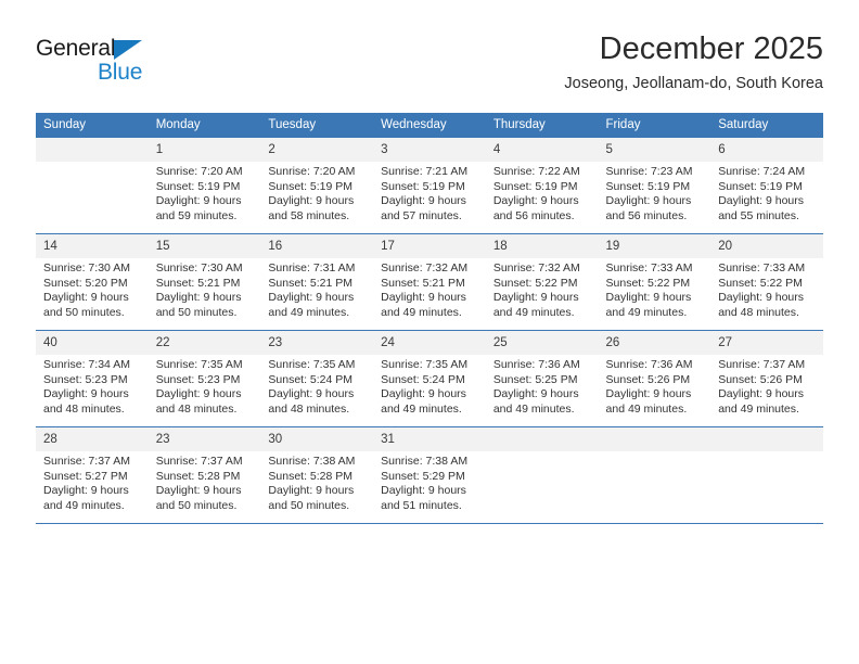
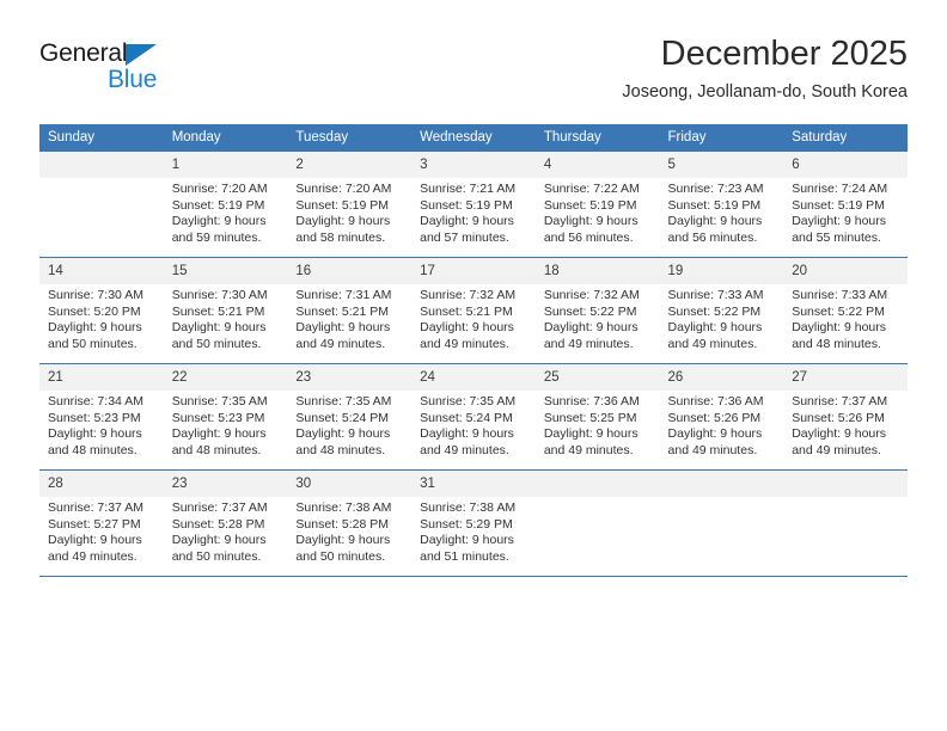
  General
  Blue
  December 2025
  Joseong, Jeollanam-do, South Korea
  Sunday	Monday	Tuesday	Wednesday	Thursday	Friday	Saturday
  	1Sunrise: 7:20 AMSunset: 5:19 PMDaylight: 9 hoursand 59 minutes.	2Sunrise: 7:20 AMSunset: 5:19 PMDaylight: 9 hoursand 58 minutes.	3Sunrise: 7:21 AMSunset: 5:19 PMDaylight: 9 hoursand 57 minutes.	4Sunrise: 7:22 AMSunset: 5:19 PMDaylight: 9 hoursand 56 minutes.	5Sunrise: 7:23 AMSunset: 5:19 PMDaylight: 9 hoursand 56 minutes.	6Sunrise: 7:24 AMSunset: 5:19 PMDaylight: 9 hoursand 55 minutes.
  14Sunrise: 7:30 AMSunset: 5:20 PMDaylight: 9 hoursand 50 minutes.	15Sunrise: 7:30 AMSunset: 5:21 PMDaylight: 9 hoursand 50 minutes.	16Sunrise: 7:31 AMSunset: 5:21 PMDaylight: 9 hoursand 49 minutes.	17Sunrise: 7:32 AMSunset: 5:21 PMDaylight: 9 hoursand 49 minutes.	18Sunrise: 7:32 AMSunset: 5:22 PMDaylight: 9 hoursand 49 minutes.	19Sunrise: 7:33 AMSunset: 5:22 PMDaylight: 9 hoursand 49 minutes.	20Sunrise: 7:33 AMSunset: 5:22 PMDaylight: 9 hoursand 48 minutes.
- 40Sunrise: 7:34 AMSunset: 5:23 PMDaylight: 9 hoursand 48 minutes.	22Sunrise: 7:35 AMSunset: 5:23 PMDaylight: 9 hoursand 48 minutes.	23Sunrise: 7:35 AMSunset: 5:24 PMDaylight: 9 hoursand 48 minutes.	24Sunrise: 7:35 AMSunset: 5:24 PMDaylight: 9 hoursand 49 minutes.	25Sunrise: 7:36 AMSunset: 5:25 PMDaylight: 9 hoursand 49 minutes.	26Sunrise: 7:36 AMSunset: 5:26 PMDaylight: 9 hoursand 49 minutes.	27Sunrise: 7:37 AMSunset: 5:26 PMDaylight: 9 hoursand 49 minutes.
+ 21Sunrise: 7:34 AMSunset: 5:23 PMDaylight: 9 hoursand 48 minutes.	22Sunrise: 7:35 AMSunset: 5:23 PMDaylight: 9 hoursand 48 minutes.	23Sunrise: 7:35 AMSunset: 5:24 PMDaylight: 9 hoursand 48 minutes.	24Sunrise: 7:35 AMSunset: 5:24 PMDaylight: 9 hoursand 49 minutes.	25Sunrise: 7:36 AMSunset: 5:25 PMDaylight: 9 hoursand 49 minutes.	26Sunrise: 7:36 AMSunset: 5:26 PMDaylight: 9 hoursand 49 minutes.	27Sunrise: 7:37 AMSunset: 5:26 PMDaylight: 9 hoursand 49 minutes.
  28Sunrise: 7:37 AMSunset: 5:27 PMDaylight: 9 hoursand 49 minutes.	23Sunrise: 7:37 AMSunset: 5:28 PMDaylight: 9 hoursand 50 minutes.	30Sunrise: 7:38 AMSunset: 5:28 PMDaylight: 9 hoursand 50 minutes.	31Sunrise: 7:38 AMSunset: 5:29 PMDaylight: 9 hoursand 51 minutes.
